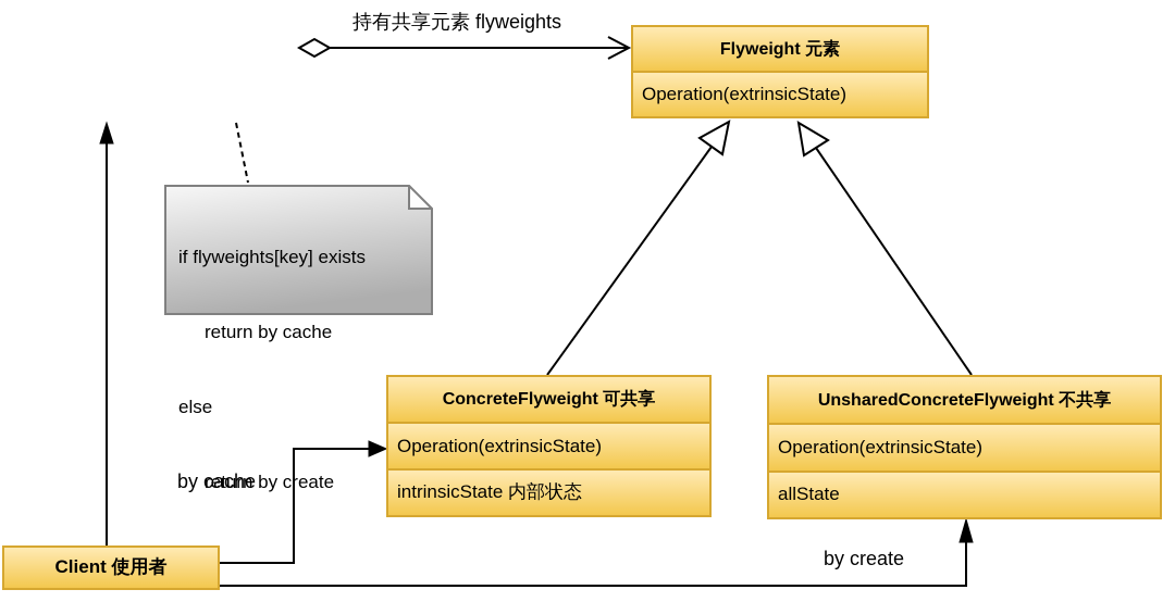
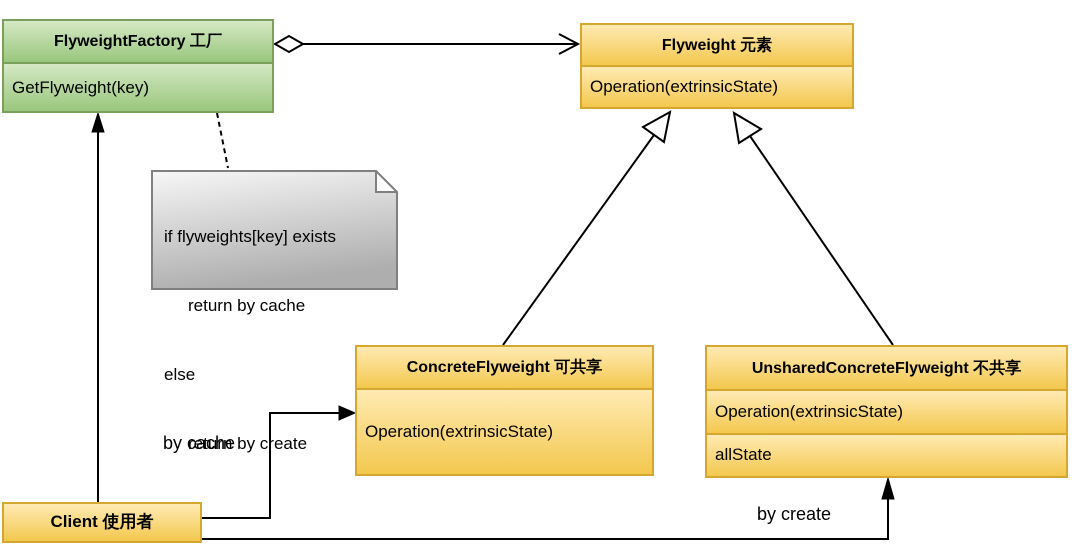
+ FlyweightFactory 工厂
+ GetFlyweight(key)
  Flyweight 元素
  Operation(extrinsicState)
  ConcreteFlyweight 可共享
  Operation(extrinsicState)
- intrinsicState 内部状态
  UnsharedConcreteFlyweight 不共享
  Operation(extrinsicState)
  allState
  Client 使用者
  if flyweights[key] exists
  return by cache
  else
  return by create
- 持有共享元素 flyweights
  by cache
  by create
